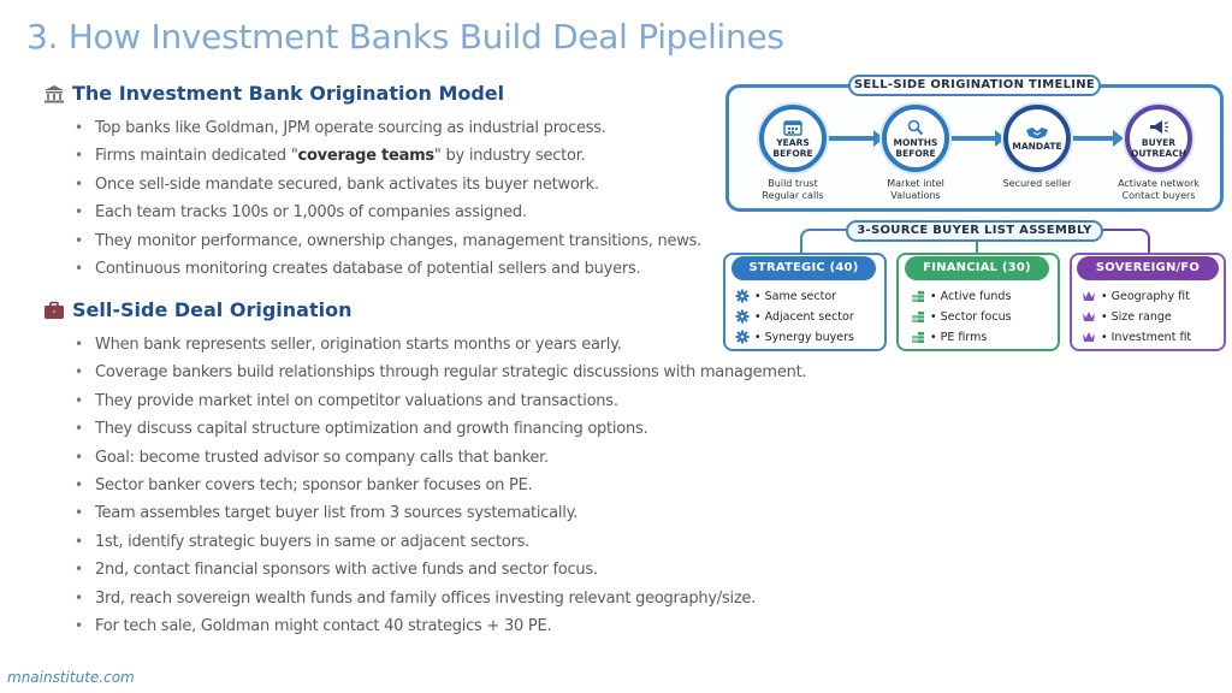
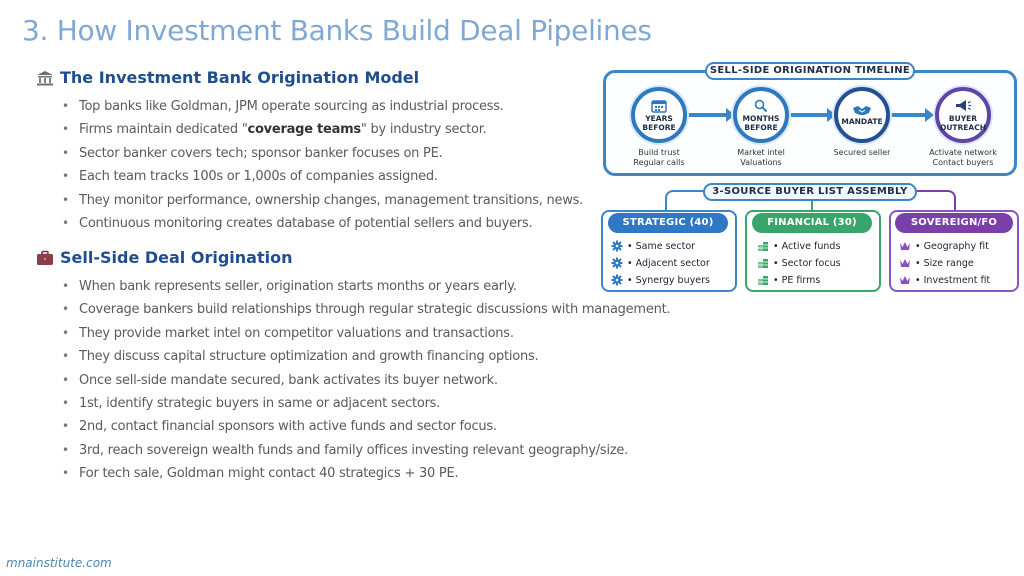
  3. How Investment Banks Build Deal Pipelines
  The Investment Bank Origination Model
  Top banks like Goldman, JPM operate sourcing as industrial process.
  Firms maintain dedicated "coverage teams" by industry sector.
- Once sell-side mandate secured, bank activates its buyer network.
+ Sector banker covers tech; sponsor banker focuses on PE.
  Each team tracks 100s or 1,000s of companies assigned.
  They monitor performance, ownership changes, management transitions, news.
  Continuous monitoring creates database of potential sellers and buyers.
  Sell-Side Deal Origination
  When bank represents seller, origination starts months or years early.
  Coverage bankers build relationships through regular strategic discussions with management.
  They provide market intel on competitor valuations and transactions.
  They discuss capital structure optimization and growth financing options.
- Goal: become trusted advisor so company calls that banker.
- Sector banker covers tech; sponsor banker focuses on PE.
+ Once sell-side mandate secured, bank activates its buyer network.
- Team assembles target buyer list from 3 sources systematically.
  1st, identify strategic buyers in same or adjacent sectors.
  2nd, contact financial sponsors with active funds and sector focus.
  3rd, reach sovereign wealth funds and family offices investing relevant geography/size.
  For tech sale, Goldman might contact 40 strategics + 30 PE.
  mnainstitute.com
  SELL-SIDE ORIGINATION TIMELINE
  YEARS
  BEFORE
  MONTHS
  BEFORE
  MANDATE
  BUYER
  OUTREACH
  Build trust
  Regular calls
  Market intel
  Valuations
  Secured seller
  Activate network
  Contact buyers
  3-SOURCE BUYER LIST ASSEMBLY
  STRATEGIC (40)
  FINANCIAL (30)
  SOVEREIGN/FO
  • Same sector
  • Adjacent sector
  • Synergy buyers
  • Active funds
  • Sector focus
  • PE firms
  • Geography fit
  • Size range
  • Investment fit
